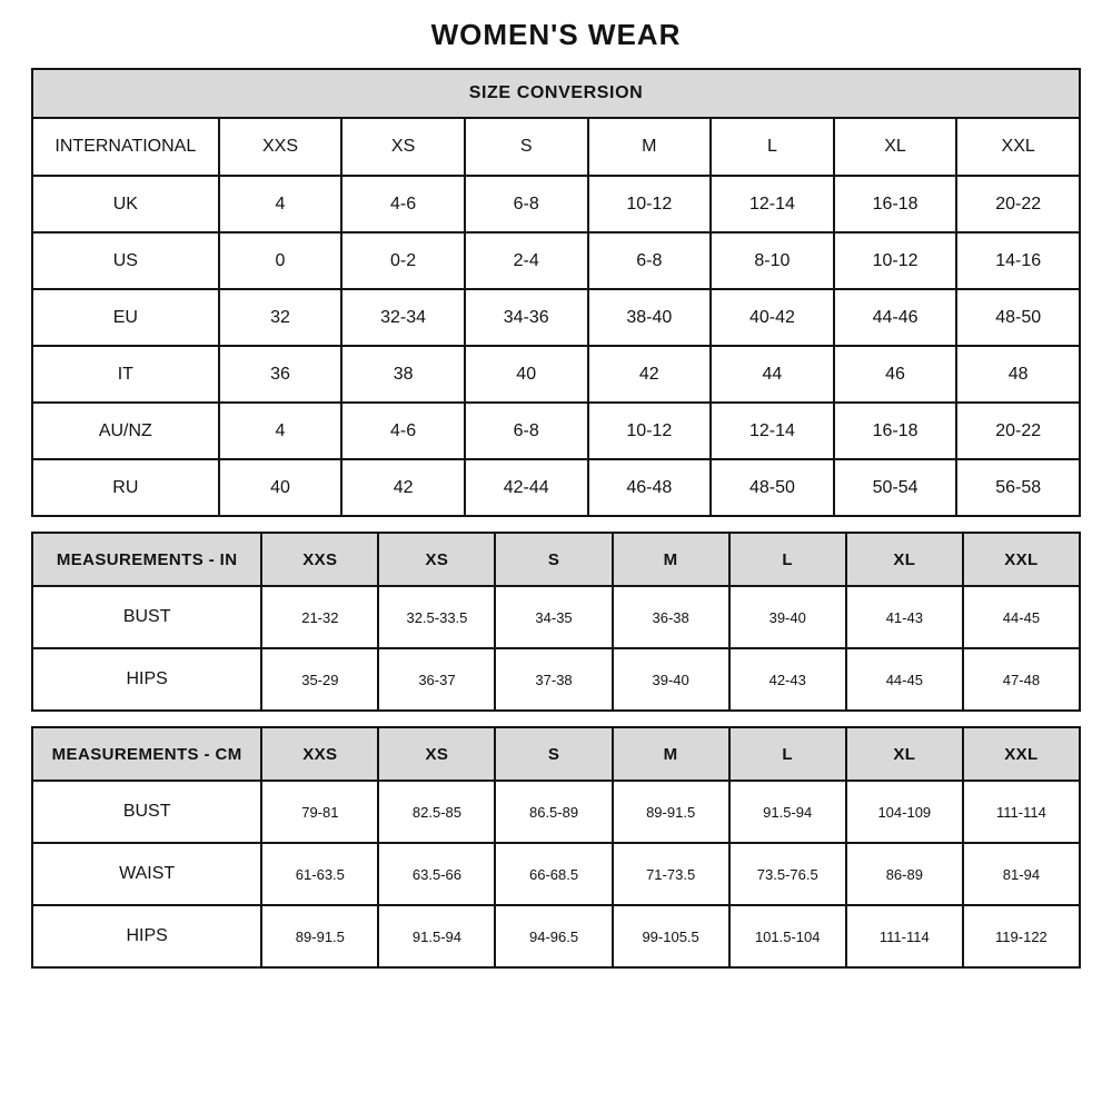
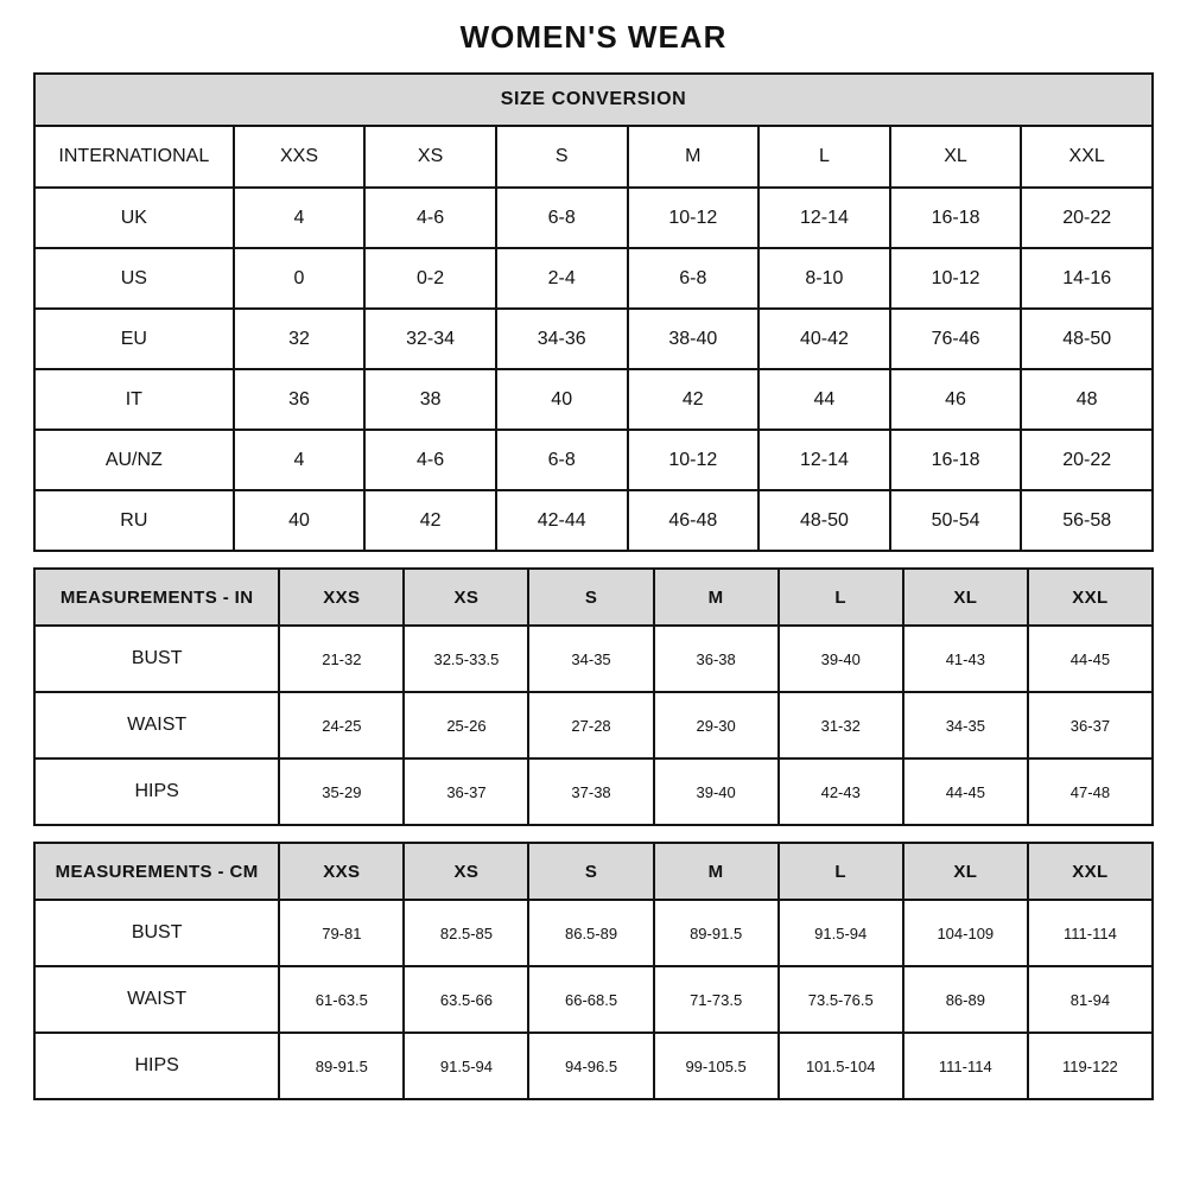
  WOMEN'S WEAR
  SIZE CONVERSION
  INTERNATIONAL	XXS	XS	S	M	L	XL	XXL
  UK	4	4-6	6-8	10-12	12-14	16-18	20-22
  US	0	0-2	2-4	6-8	8-10	10-12	14-16
- EU	32	32-34	34-36	38-40	40-42	44-46	48-50
+ EU	32	32-34	34-36	38-40	40-42	76-46	48-50
  IT	36	38	40	42	44	46	48
  AU/NZ	4	4-6	6-8	10-12	12-14	16-18	20-22
  RU	40	42	42-44	46-48	48-50	50-54	56-58
  MEASUREMENTS - IN	XXS	XS	S	M	L	XL	XXL
  BUST	21-32	32.5-33.5	34-35	36-38	39-40	41-43	44-45
+ WAIST	24-25	25-26	27-28	29-30	31-32	34-35	36-37
  HIPS	35-29	36-37	37-38	39-40	42-43	44-45	47-48
  MEASUREMENTS - CM	XXS	XS	S	M	L	XL	XXL
  BUST	79-81	82.5-85	86.5-89	89-91.5	91.5-94	104-109	111-114
  WAIST	61-63.5	63.5-66	66-68.5	71-73.5	73.5-76.5	86-89	81-94
  HIPS	89-91.5	91.5-94	94-96.5	99-105.5	101.5-104	111-114	119-122
